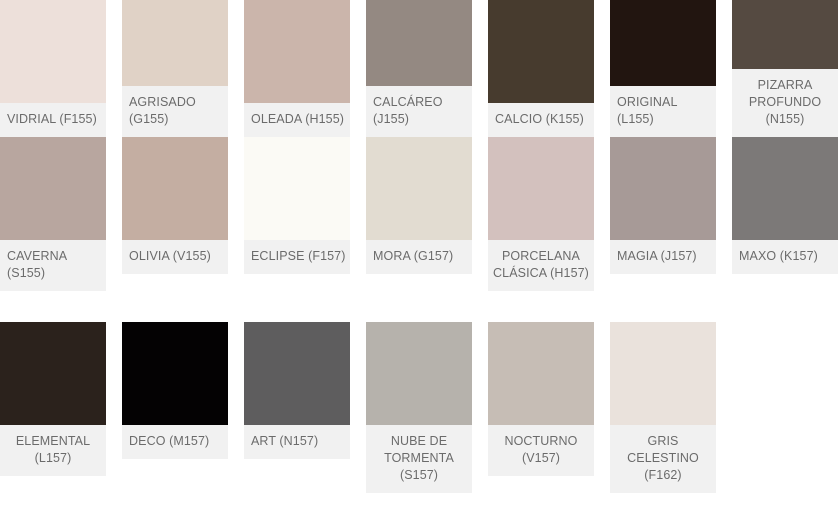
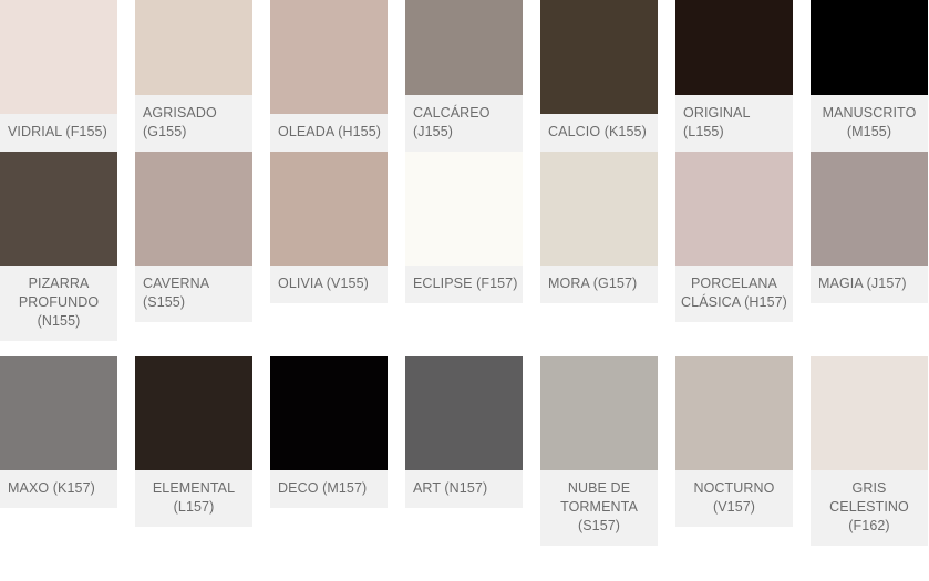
  VIDRIAL (F155)
  AGRISADO (G155)
  OLEADA (H155)
  CALCÁREO (J155)
  CALCIO (K155)
  ORIGINAL (L155)
+ MANUSCRITO (M155)
  PIZARRA PROFUNDO (N155)
  CAVERNA (S155)
  OLIVIA (V155)
  ECLIPSE (F157)
  MORA (G157)
  PORCELANA CLÁSICA (H157)
  MAGIA (J157)
  MAXO (K157)
  ELEMENTAL (L157)
  DECO (M157)
  ART (N157)
  NUBE DE TORMENTA (S157)
  NOCTURNO (V157)
  GRIS CELESTINO (F162)
